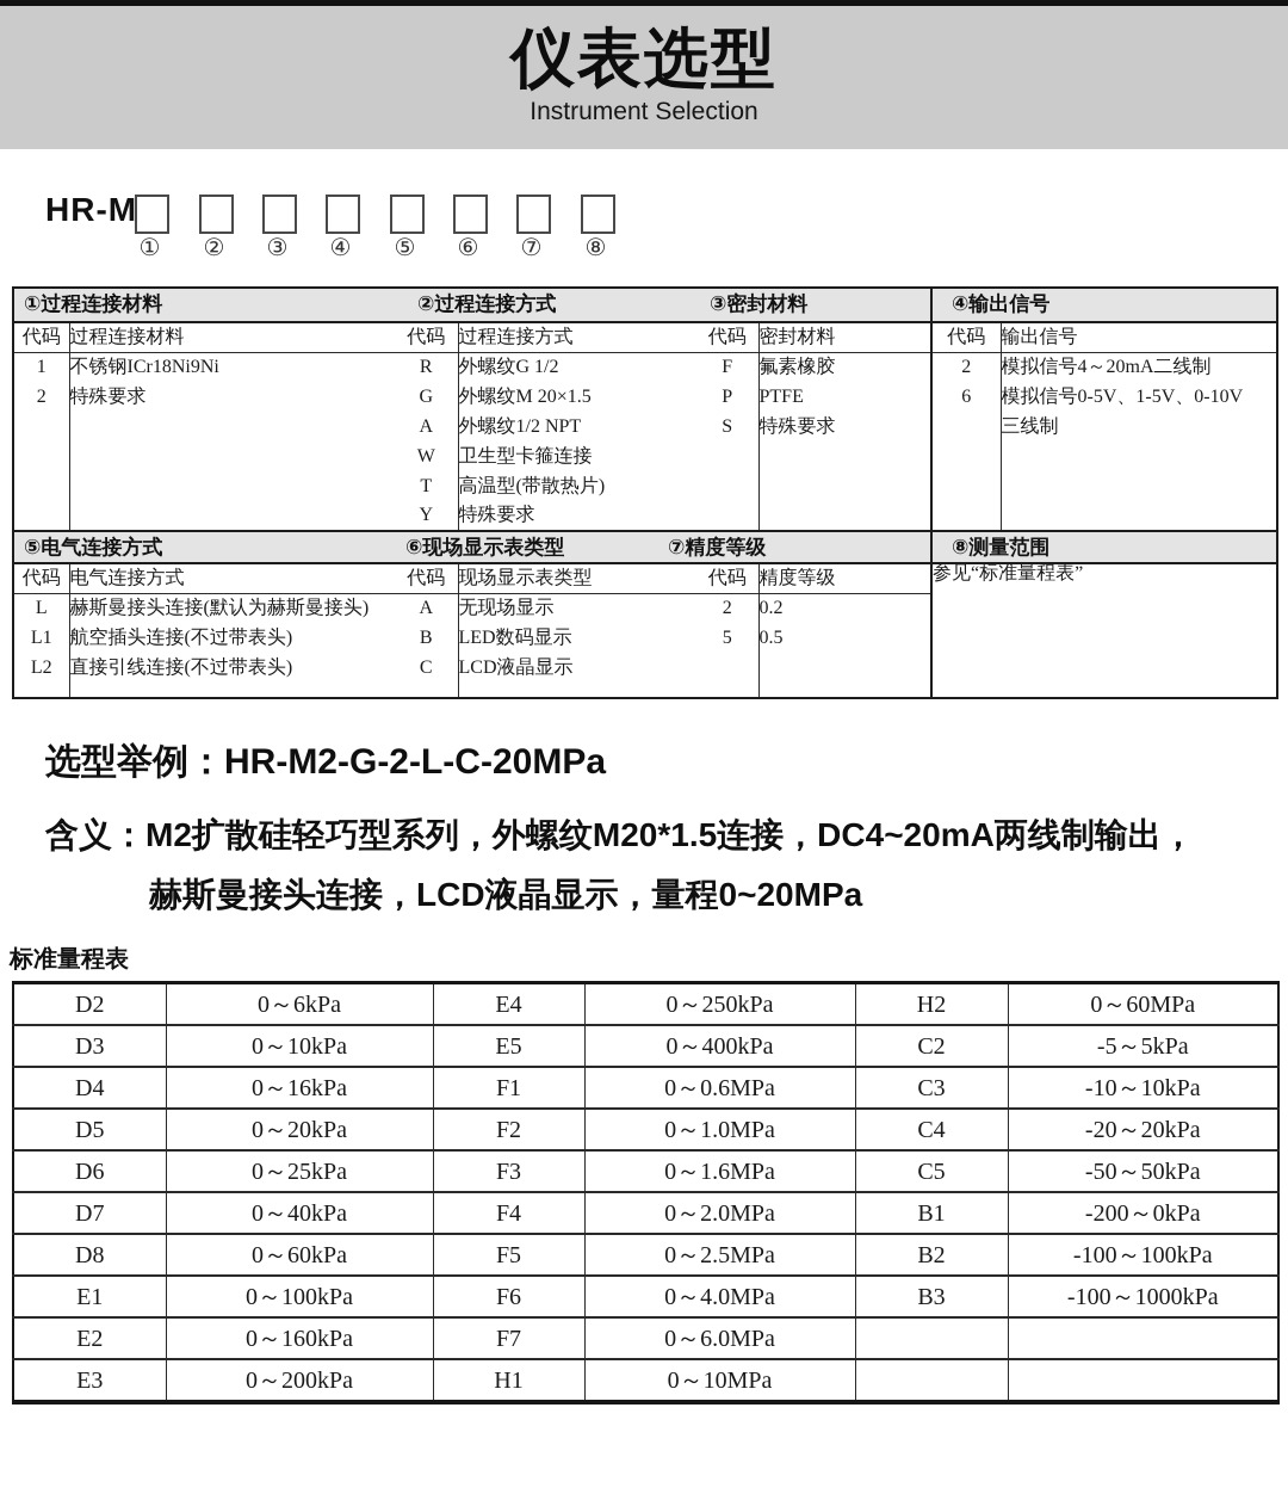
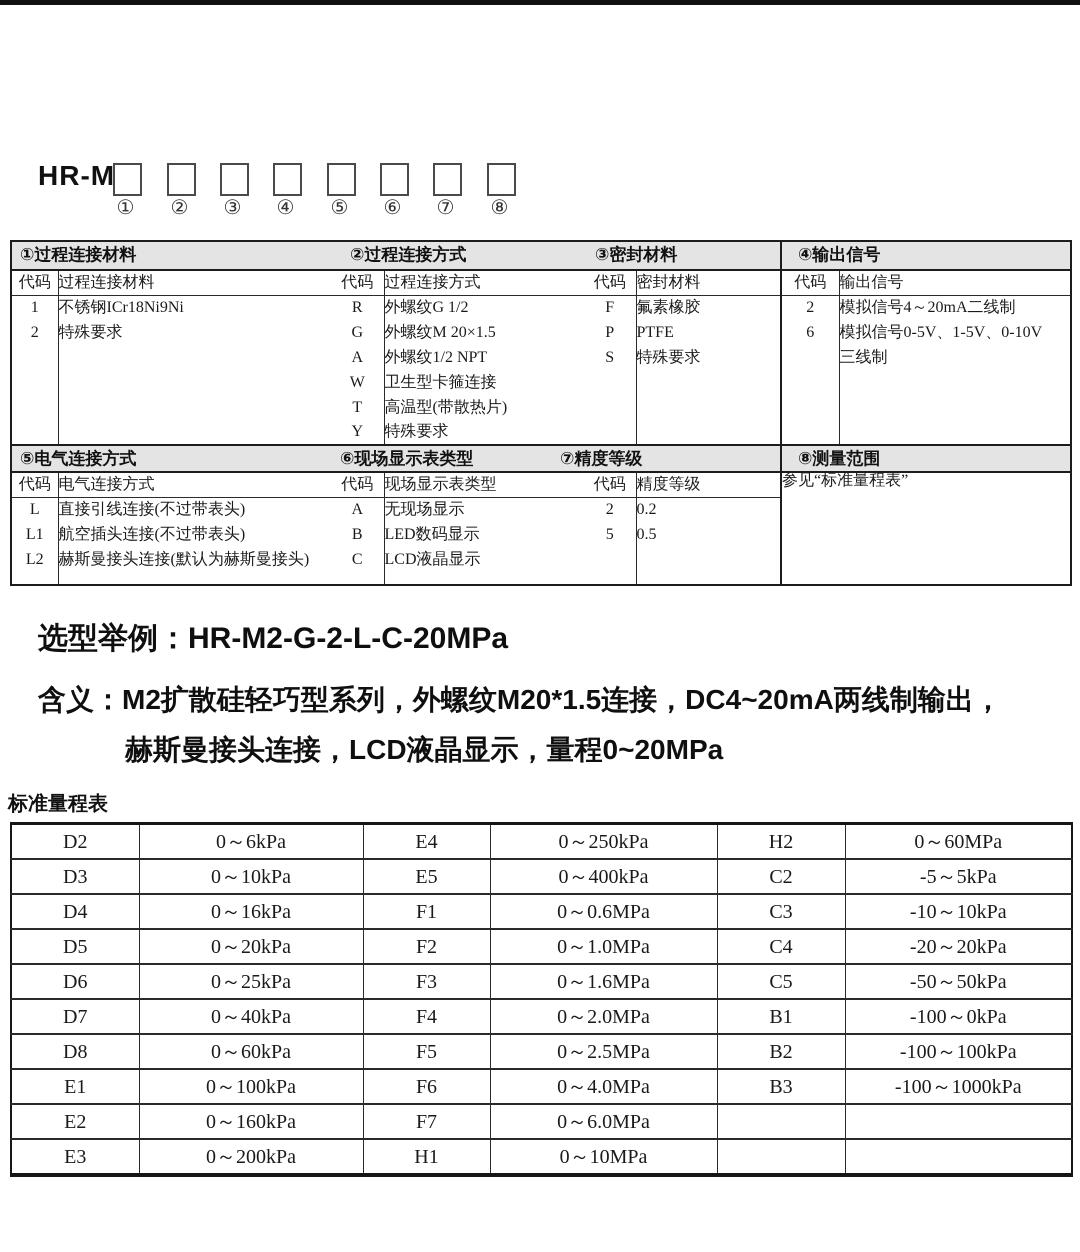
- 仪表选型
- Instrument Selection
  HR-M
  ①
  ②
  ③
  ④
  ⑤
  ⑥
  ⑦
  ⑧
  ①过程连接材料 ②过程连接方式 ③密封材料	④输出信号
  代码	过程连接材料	代码	过程连接方式	代码	密封材料	代码	输出信号
  1	不锈钢ICr18Ni9Ni	R	外螺纹G 1/2	F	氟素橡胶	2	模拟信号4～20mA二线制
  2	特殊要求	G	外螺纹M 20×1.5	P	PTFE	6	模拟信号0-5V、1-5V、0-10V
  		A	外螺纹1/2 NPT	S	特殊要求		三线制
  		W	卫生型卡箍连接
  		T	高温型(带散热片)
  		Y	特殊要求
  ⑤电气连接方式 ⑥现场显示表类型 ⑦精度等级	⑧测量范围
  代码	电气连接方式	代码	现场显示表类型	代码	精度等级	参见“标准量程表”
- L	赫斯曼接头连接(默认为赫斯曼接头)	A	无现场显示	2	0.2
+ L	直接引线连接(不过带表头)	A	无现场显示	2	0.2
  L1	航空插头连接(不过带表头)	B	LED数码显示	5	0.5
- L2	直接引线连接(不过带表头)	C	LCD液晶显示
+ L2	赫斯曼接头连接(默认为赫斯曼接头)	C	LCD液晶显示
  选型举例：HR-M2-G-2-L-C-20MPa
  含义：M2扩散硅轻巧型系列，外螺纹M20*1.5连接，DC4~20mA两线制输出，
  赫斯曼接头连接，LCD液晶显示，量程0~20MPa
  标准量程表
  D2	0～6kPa	E4	0～250kPa	H2	0～60MPa
  D3	0～10kPa	E5	0～400kPa	C2	-5～5kPa
  D4	0～16kPa	F1	0～0.6MPa	C3	-10～10kPa
  D5	0～20kPa	F2	0～1.0MPa	C4	-20～20kPa
  D6	0～25kPa	F3	0～1.6MPa	C5	-50～50kPa
- D7	0～40kPa	F4	0～2.0MPa	B1	-200～0kPa
+ D7	0～40kPa	F4	0～2.0MPa	B1	-100～0kPa
  D8	0～60kPa	F5	0～2.5MPa	B2	-100～100kPa
  E1	0～100kPa	F6	0～4.0MPa	B3	-100～1000kPa
  E2	0～160kPa	F7	0～6.0MPa
  E3	0～200kPa	H1	0～10MPa
